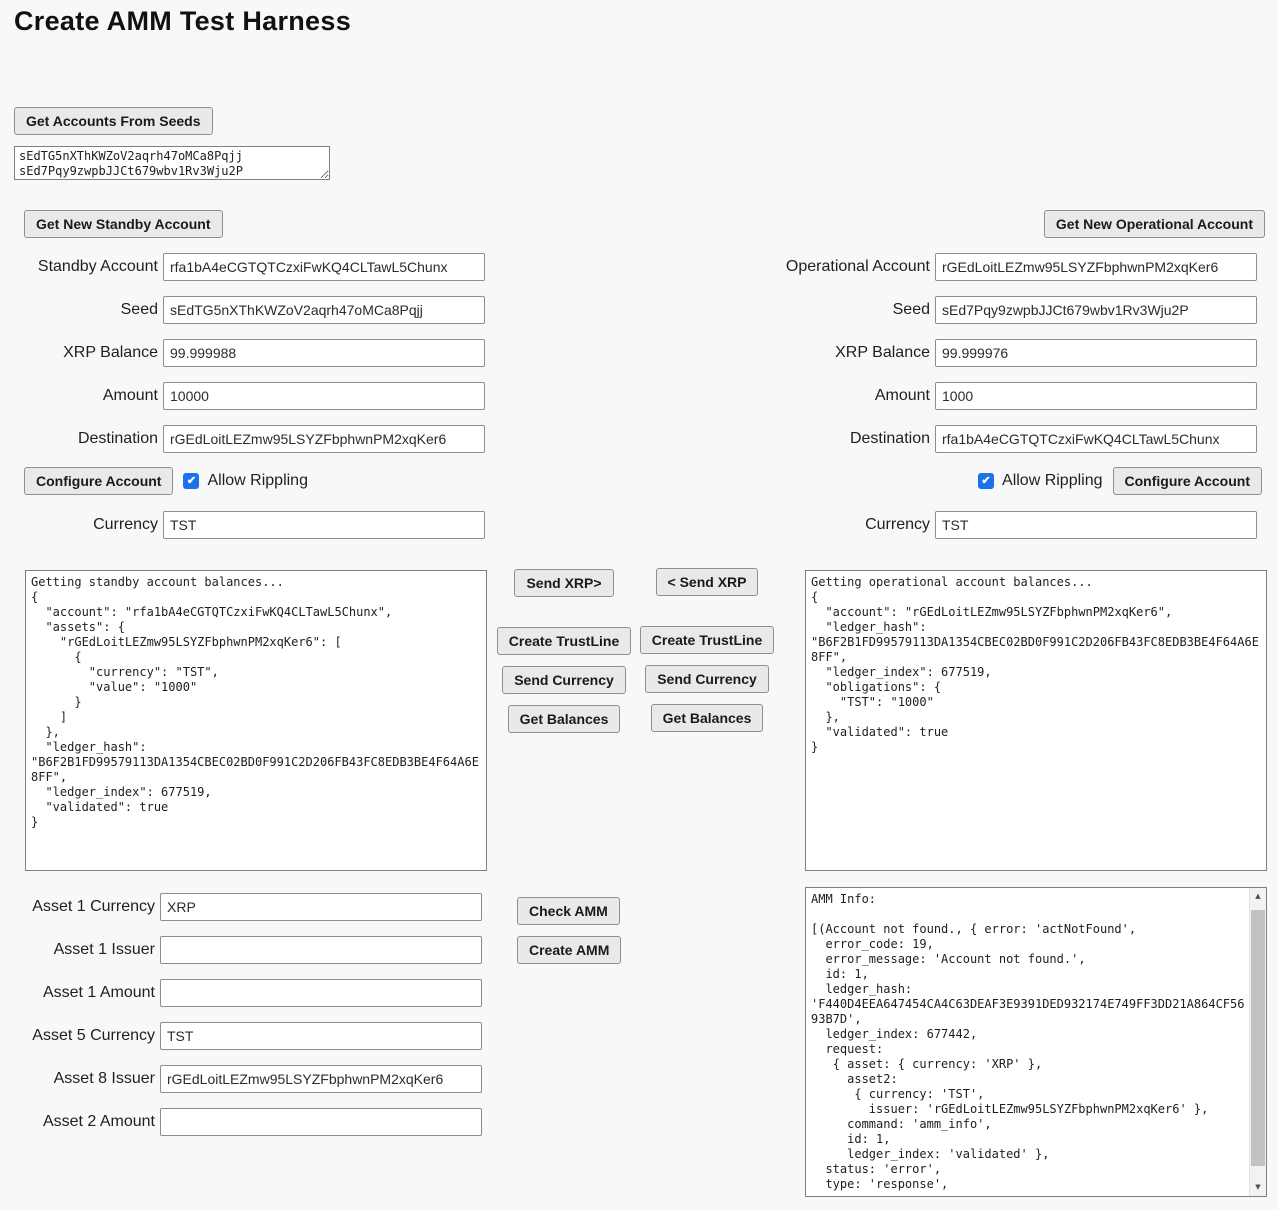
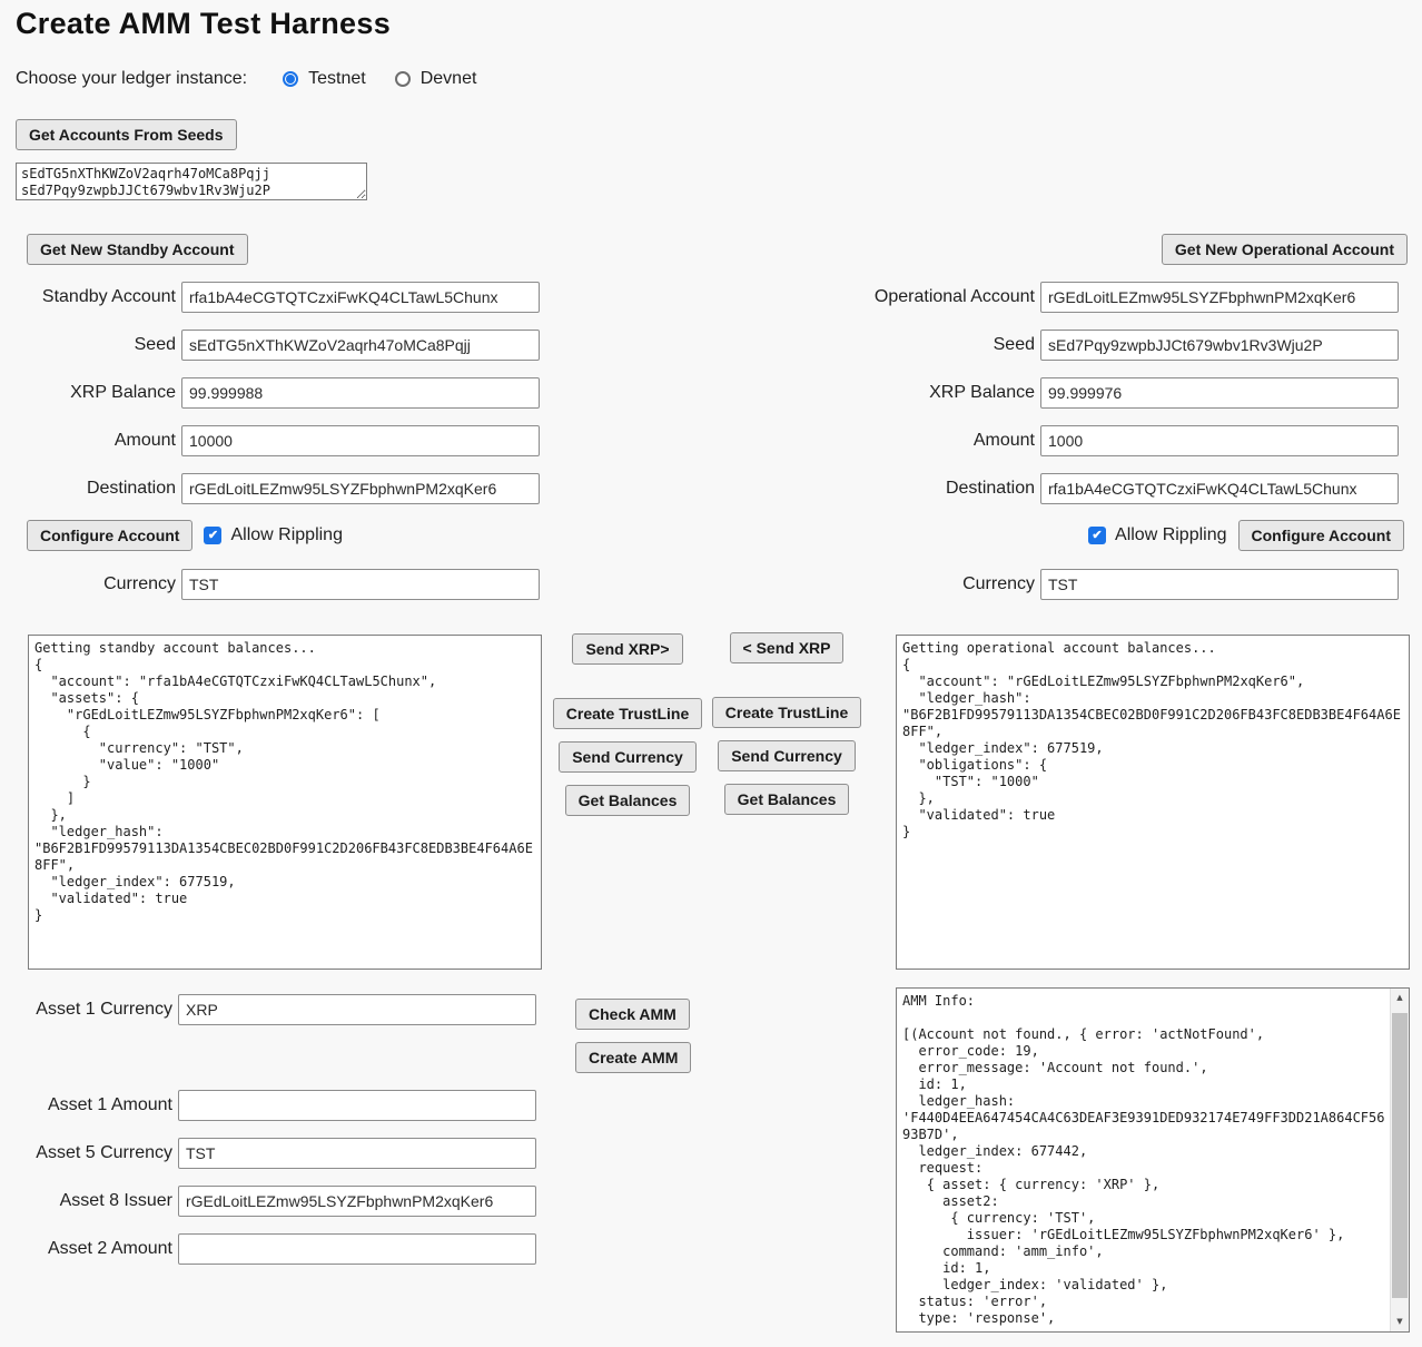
  Create AMM Test Harness
+ Choose your ledger instance:
+ Testnet
+ Devnet
  Get Accounts From Seeds
  sEdTG5nXThKWZoV2aqrh47oMCa8Pqjj
  sEd7Pqy9zwpbJJCt679wbv1Rv3Wju2P
  Get New Standby Account
  Get New Operational Account
  Standby Account
  rfa1bA4eCGTQTCzxiFwKQ4CLTawL5Chunx
  Seed
  sEdTG5nXThKWZoV2aqrh47oMCa8Pqjj
  XRP Balance
  99.999988
  Amount
  10000
  Destination
  rGEdLoitLEZmw95LSYZFbphwnPM2xqKer6
  Configure Account
  ✔
  Allow Rippling
  Currency
  TST
  Operational Account
  rGEdLoitLEZmw95LSYZFbphwnPM2xqKer6
  Seed
  sEd7Pqy9zwpbJJCt679wbv1Rv3Wju2P
  XRP Balance
  99.999976
  Amount
  1000
  Destination
  rfa1bA4eCGTQTCzxiFwKQ4CLTawL5Chunx
  ✔
  Allow Rippling
  Configure Account
  Currency
  TST
  Getting standby account balances...
  {
  "account": "rfa1bA4eCGTQTCzxiFwKQ4CLTawL5Chunx",
  "assets": {
  "rGEdLoitLEZmw95LSYZFbphwnPM2xqKer6": [
  {
  "currency": "TST",
  "value": "1000"
  }
  ]
  },
  Getting operational account balances...
  {
  "account": "rGEdLoitLEZmw95LSYZFbphwnPM2xqKer6",
  Send XRP>
  Create TrustLine
  Send Currency
  Get Balances
  < Send XRP
  Create TrustLine
  Send Currency
  Get Balances
  Asset 1 Currency
  XRP
- Asset 1 Issuer
  Asset 1 Amount
  Asset 5 Currency
  TST
  Asset 8 Issuer
  rGEdLoitLEZmw95LSYZFbphwnPM2xqKer6
  Asset 2 Amount
  Check AMM
  Create AMM
  AMM Info:
  [(Account not found., { error: 'actNotFound',
  error_code: 19,
  error_message: 'Account not found.',
  id: 1,
  ledger_hash: 'F440D4EEA647454CA4C63DEAF3E9391DED932174E749FF3DD21A864CF5693B7D',
  ledger_index: 677442,
  request:
  { asset: { currency: 'XRP' },
  asset2:
  { currency: 'TST',
  issuer: 'rGEdLoitLEZmw95LSYZFbphwnPM2xqKer6' },
  command: 'amm_info',
  id: 1,
  ledger_index: 'validated' },
  status: 'error',
  type: 'response',
  ▲
  ▼
